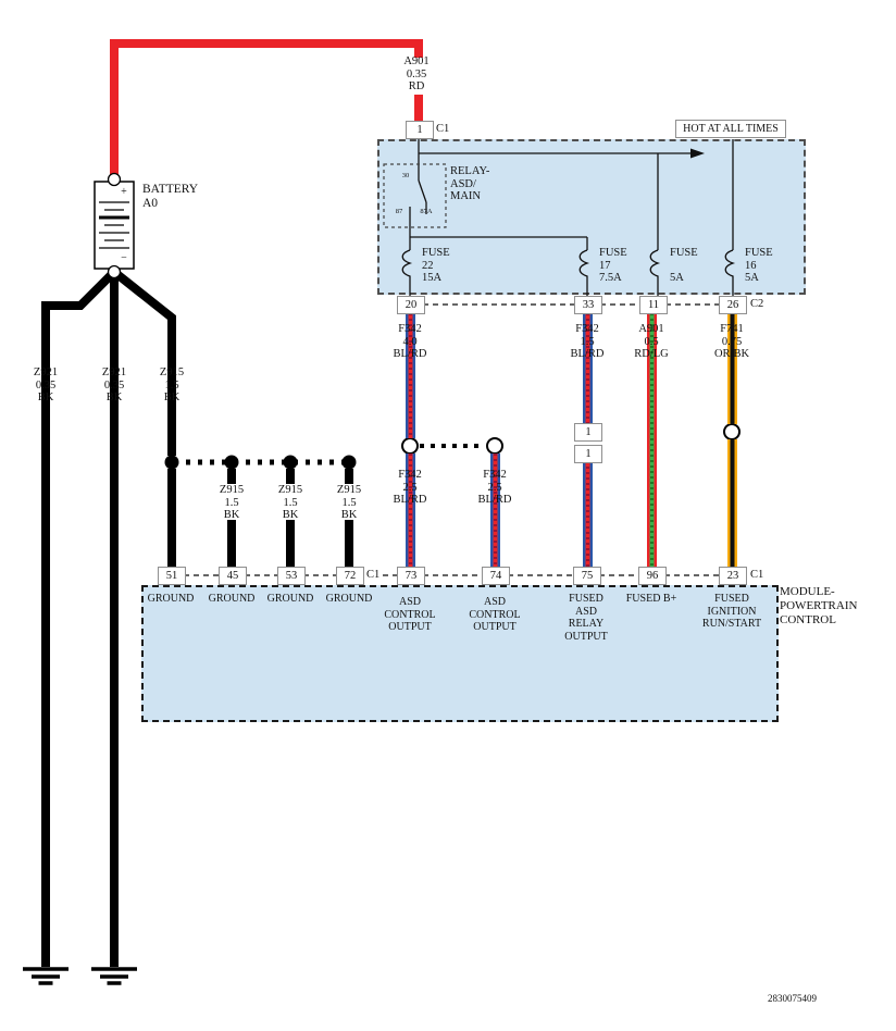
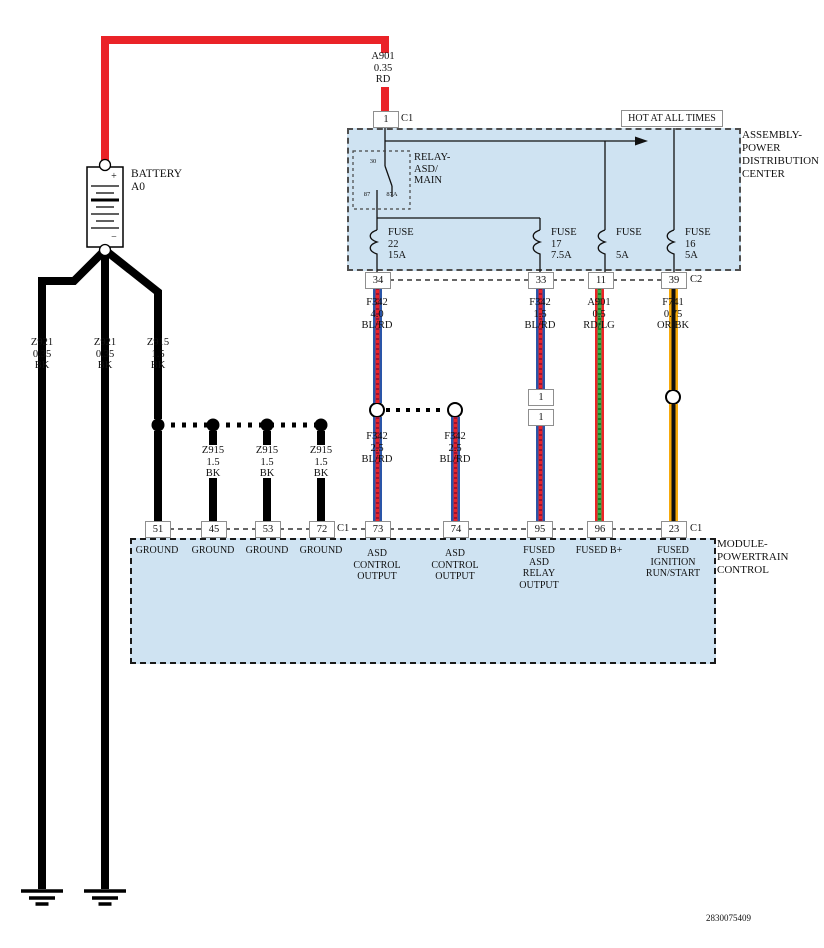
  1
  C1
  HOT AT ALL TIMES
- 20
+ 34
  33
  11
- 26
+ 39
  C2
  51
  45
  53
  72
  C1
  73
  74
- 75
+ 95
  96
  23
  C1
  1
  1
+ ASSEMBLY-
+ POWER
+ DISTRIBUTION
+ CENTER
  MODULE-
  POWERTRAIN
  CONTROL
  BATTERY
  A0
  +
  −
  RELAY-
  ASD/
  MAIN
  FUSE
  22
  15A
  FUSE
  17
  7.5A
  FUSE
  5A
  FUSE
  16
  5A
  A901
  0.35
  RD
  Z921
  0.35
  BK
  Z921
  0.35
  BK
  Z915
  1.5
  BK
  Z915
  1.5
  BK
  Z915
  1.5
  BK
  Z915
  1.5
  BK
  F342
  4.0
  BL/RD
  F342
  1.5
  BL/RD
  A901
  0.5
  RD/LG
  F741
  0.75
  OR/BK
  F342
  2.5
  BL/RD
  F342
  2.5
  BL/RD
  GROUND
  GROUND
  GROUND
  GROUND
  ASD
  CONTROL
  OUTPUT
  ASD
  CONTROL
  OUTPUT
  FUSED
  ASD
  RELAY
  OUTPUT
  FUSED B+
  FUSED
  IGNITION
  RUN/START
  2830075409
